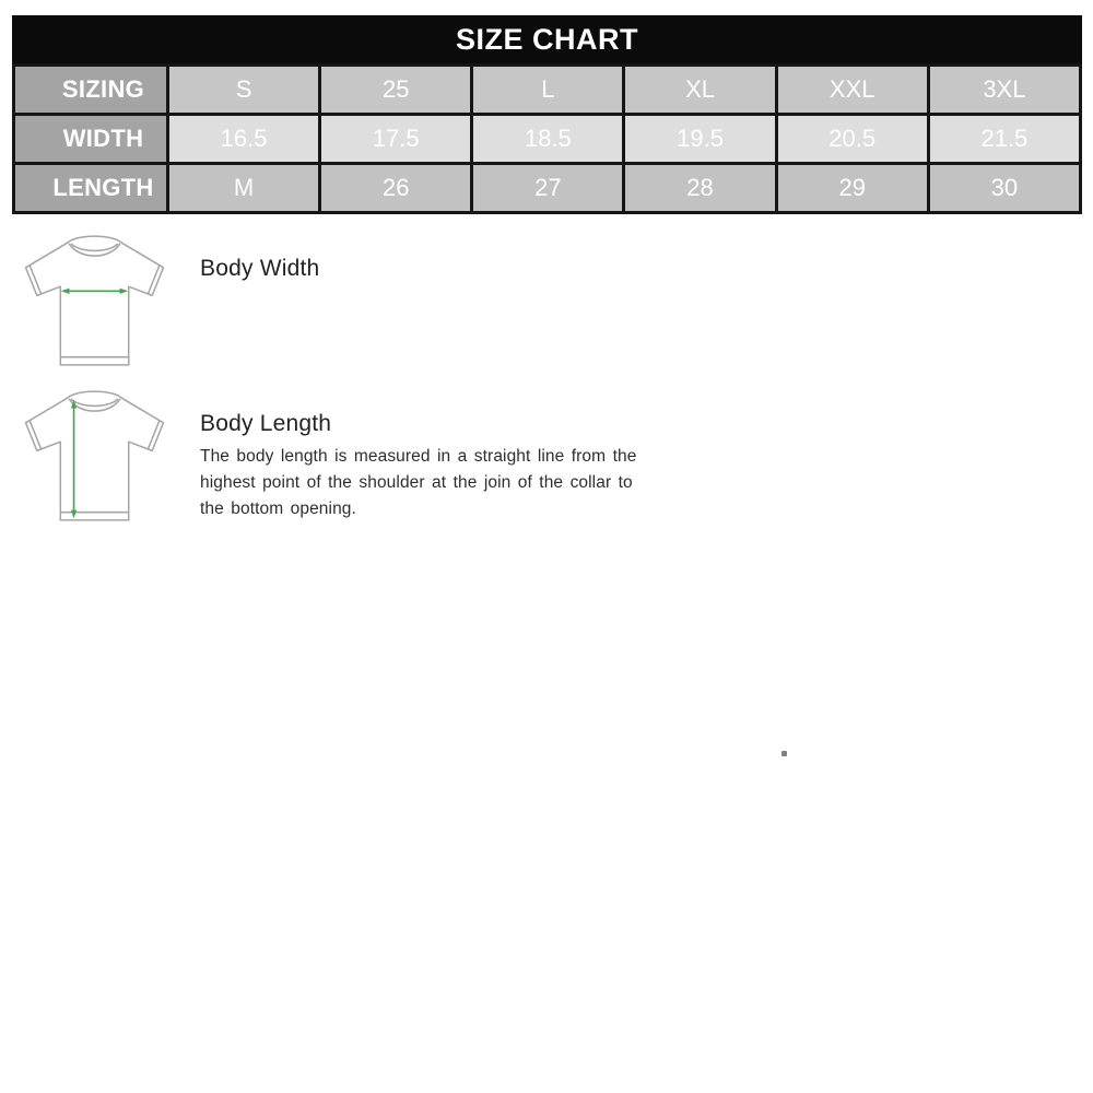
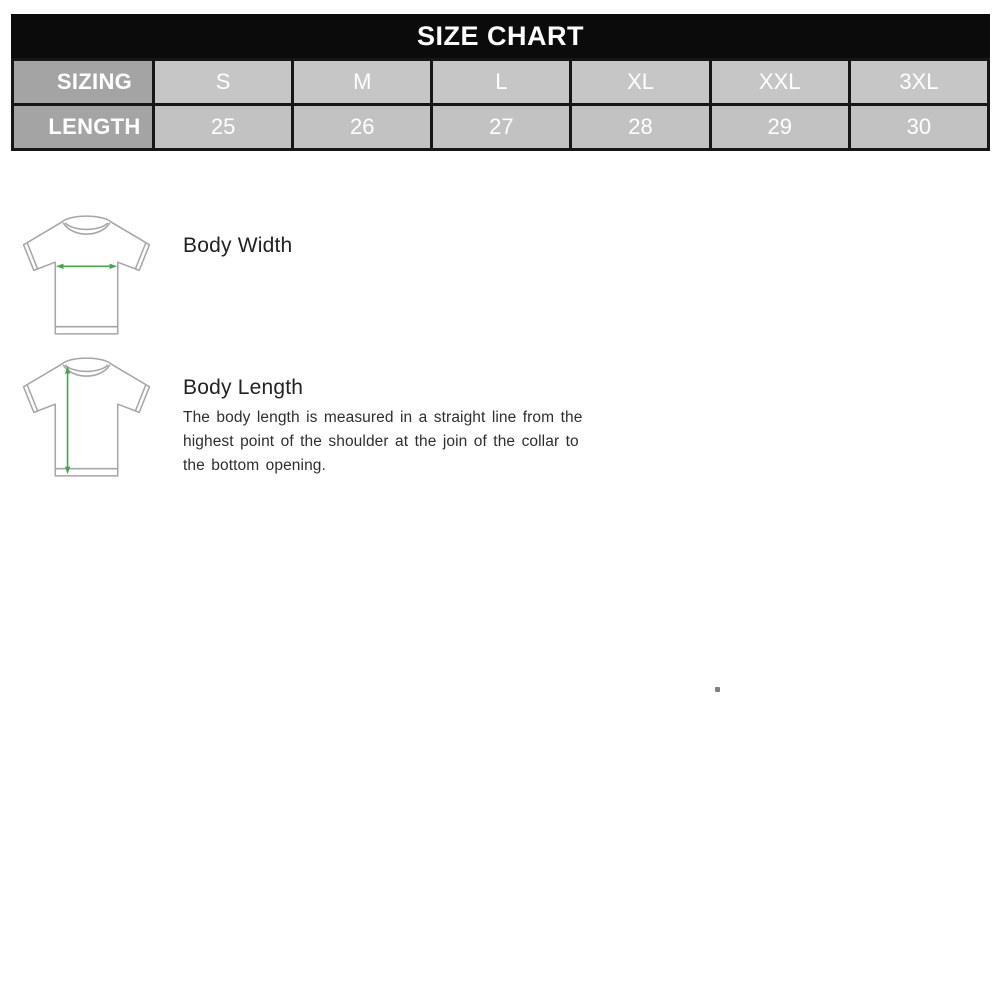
  SIZE CHART
- SIZING	S	25	L	XL	XXL	3XL
+ SIZING	S	M	L	XL	XXL	3XL
- WIDTH	16.5	17.5	18.5	19.5	20.5	21.5
- LENGTH	M	26	27	28	29	30
+ LENGTH	25	26	27	28	29	30
  Body Width
  Body Length
  The body length is measured in a straight line from the
  highest point of the shoulder at the join of the collar to
  the bottom opening.
